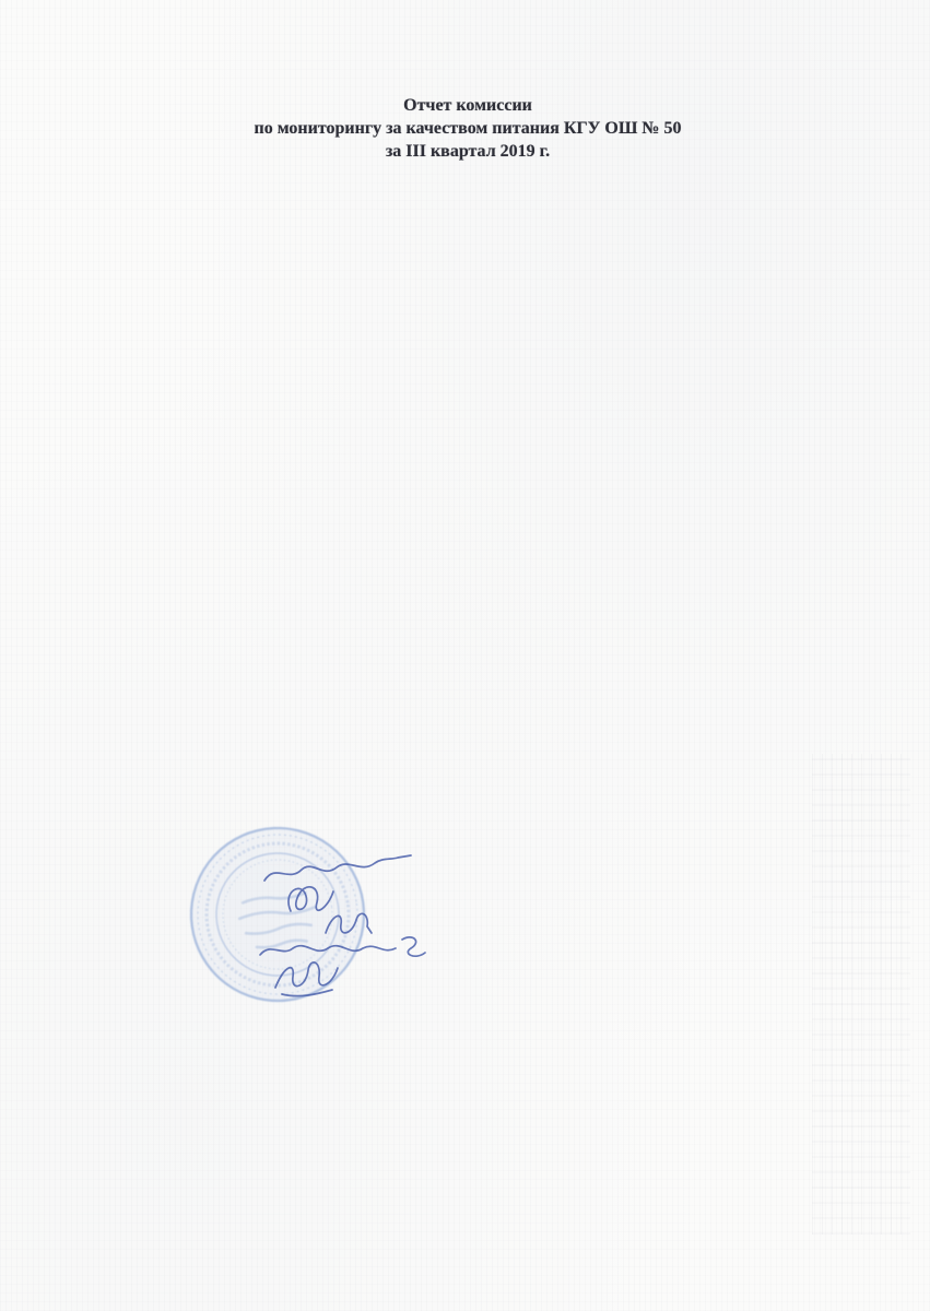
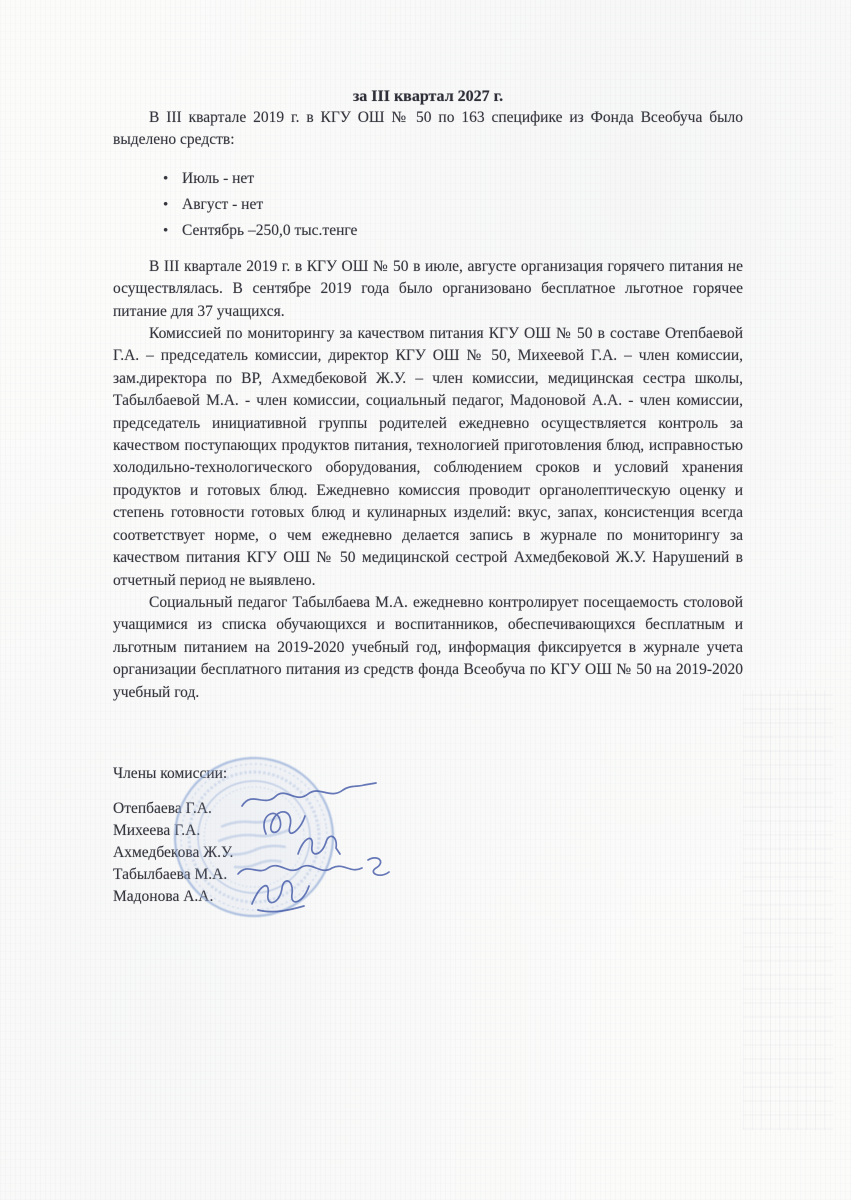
- Отчет комиссии
- по мониторингу за качеством питания КГУ ОШ № 50
- за III квартал 2019 г.
+ за III квартал 2027 г.
+ В III квартале 2019 г. в КГУ ОШ № 50 по 163 специфике из Фонда Всеобуча было выделено средств:
+ Июль - нет
+ Август - нет
+ Сентябрь –250,0 тыс.тенге
+ В III квартале 2019 г. в КГУ ОШ № 50 в июле, августе организация горячего питания не осуществлялась. В сентябре 2019 года было организовано бесплатное льготное горячее питание для 37 учащихся.
+ Комиссией по мониторингу за качеством питания КГУ ОШ № 50 в составе Отепбаевой Г.А. – председатель комиссии, директор КГУ ОШ № 50, Михеевой Г.А. – член комиссии, зам.директора по ВР, Ахмедбековой Ж.У. – член комиссии, медицинская сестра школы, Табылбаевой М.А. - член комиссии, социальный педагог, Мадоновой А.А. - член комиссии, председатель инициативной группы родителей ежедневно осуществляется контроль за качеством поступающих продуктов питания, технологией приготовления блюд, исправностью холодильно-технологического оборудования, соблюдением сроков и условий хранения продуктов и готовых блюд. Ежедневно комиссия проводит органолептическую оценку и степень готовности готовых блюд и кулинарных изделий: вкус, запах, консистенция всегда соответствует норме, о чем ежедневно делается запись в журнале по мониторингу за качеством питания КГУ ОШ № 50 медицинской сестрой Ахмедбековой Ж.У. Нарушений в отчетный период не выявлено.
+ Социальный педагог Табылбаева М.А. ежедневно контролирует посещаемость столовой учащимися из списка обучающихся и воспитанников, обеспечивающихся бесплатным и льготным питанием на 2019-2020 учебный год, информация фиксируется в журнале учета организации бесплатного питания из средств фонда Всеобуча по КГУ ОШ № 50 на 2019-2020 учебный год.
+ Члены комиссии:
+ Отепбаева Г.А.
+ Михеева Г.А.
+ Ахмедбекова Ж.У.
+ Табылбаева М.А.
+ Мадонова А.А.
